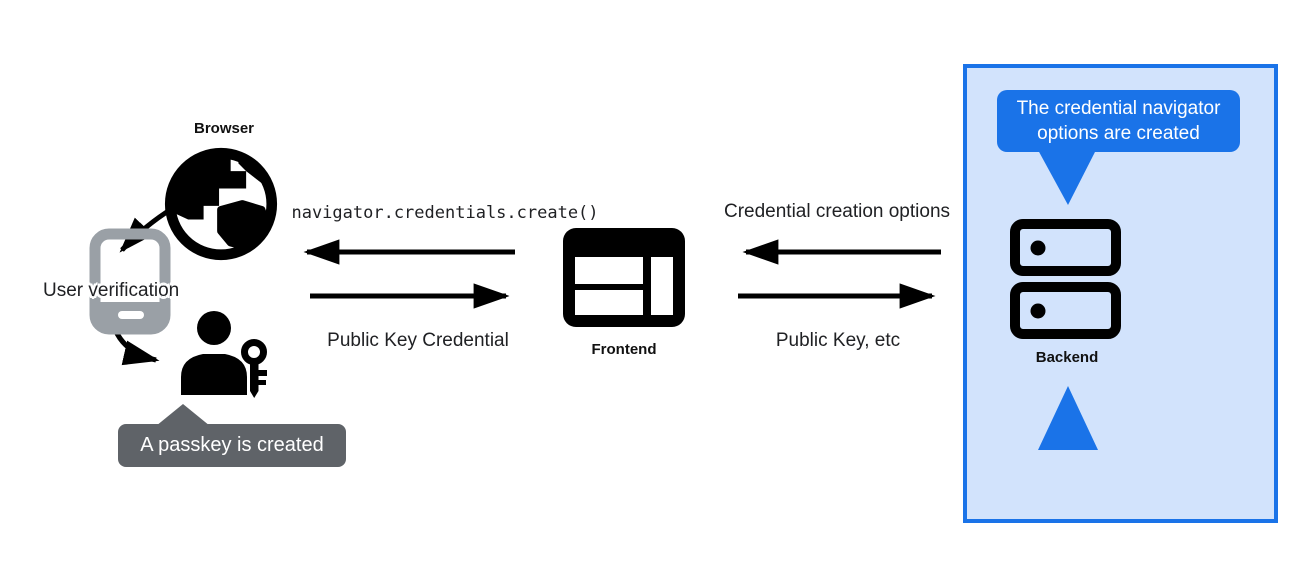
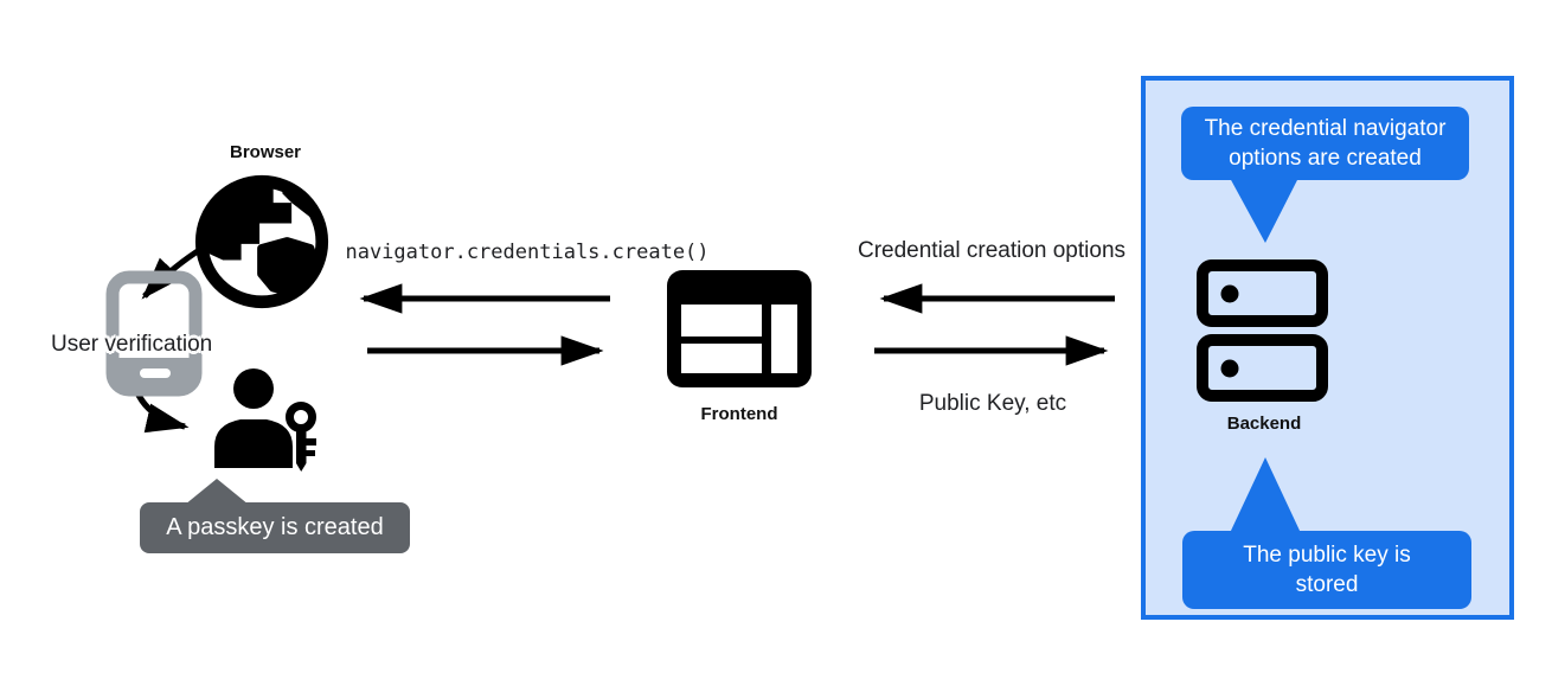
  Browser
  User verification
  A passkey is created
  navigator.credentials.create()
- Public Key Credential
  Frontend
  Credential creation options
  Public Key, etc
  The credential navigator options are created
  Backend
+ The public key is stored
